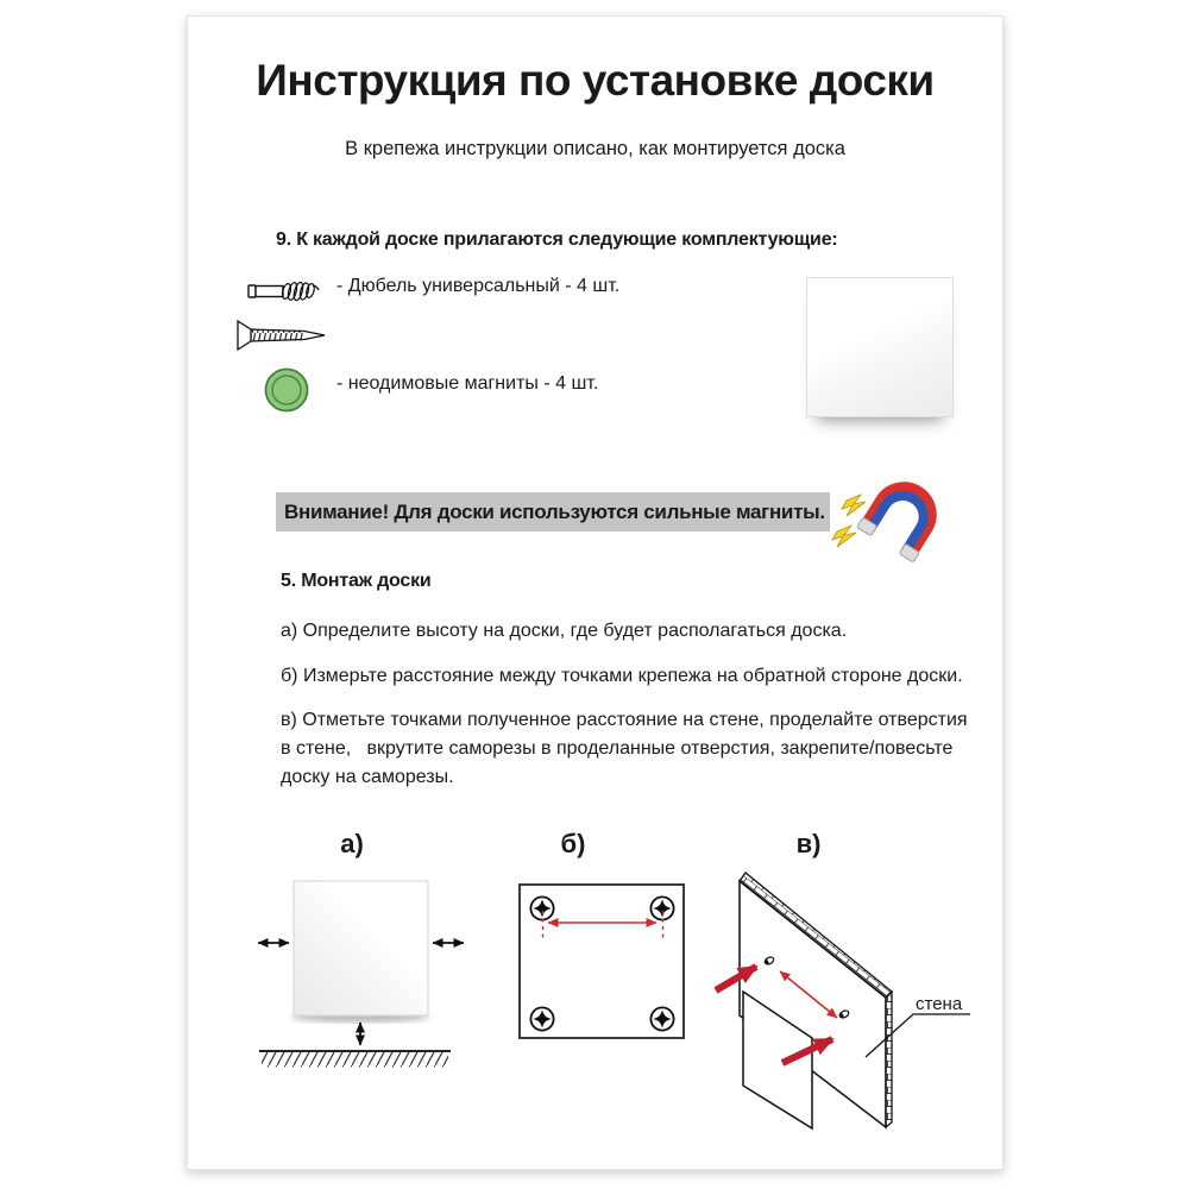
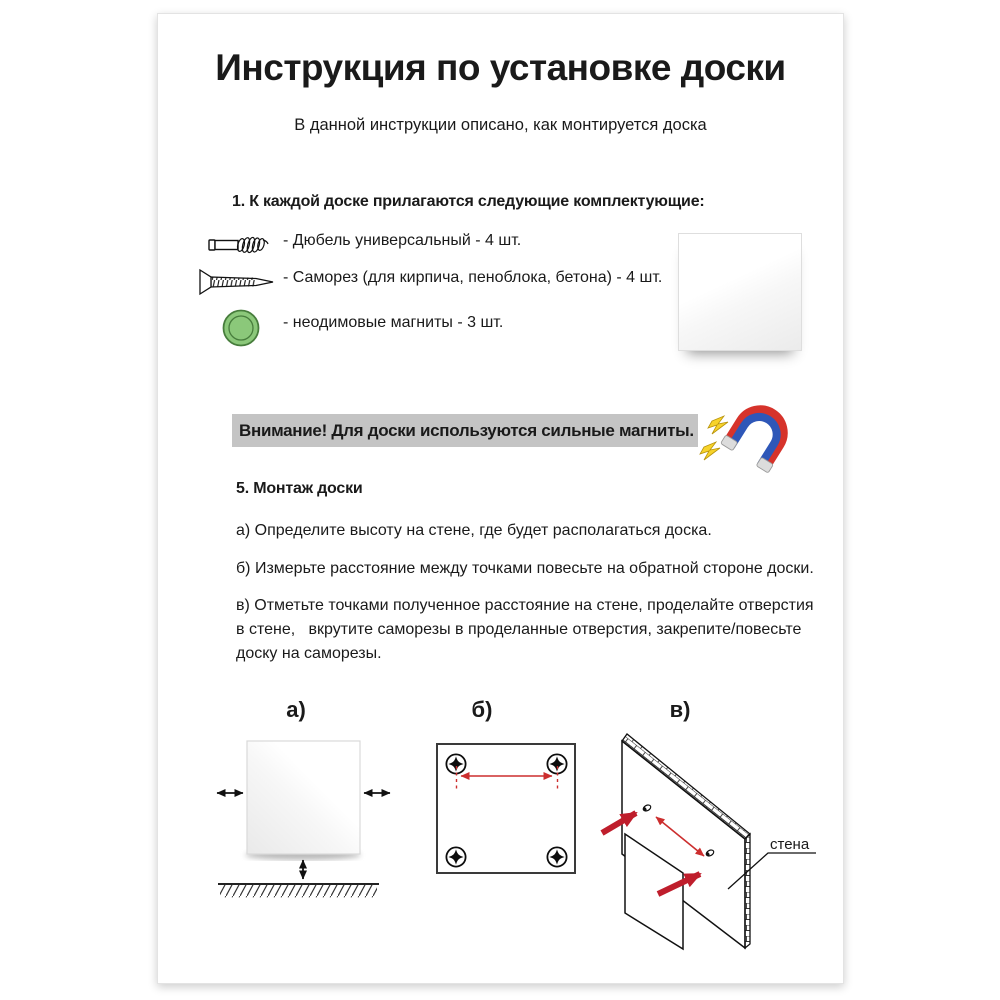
  Инструкция по установке доски
- В крепежа инструкции описано, как монтируется доска
+ В данной инструкции описано, как монтируется доска
- 9. К каждой доске прилагаются следующие комплектующие:
+ 1. К каждой доске прилагаются следующие комплектующие:
  - Дюбель универсальный - 4 шт.
+ - Саморез (для кирпича, пеноблока, бетона) - 4 шт.
- - неодимовые магниты - 4 шт.
+ - неодимовые магниты - 3 шт.
  Внимание! Для доски используются сильные магниты.
  5. Монтаж доски
- а) Определите высоту на доски, где будет располагаться доска.
+ а) Определите высоту на стене, где будет располагаться доска.
- б) Измерьте расстояние между точками крепежа на обратной стороне доски.
+ б) Измерьте расстояние между точками повесьте на обратной стороне доски.
  в) Отметьте точками полученное расстояние на стене, проделайте отверстия
  в стене, вкрутите саморезы в проделанные отверстия, закрепите/повесьте
  доску на саморезы.
  а)
  б)
  в)
  стена
